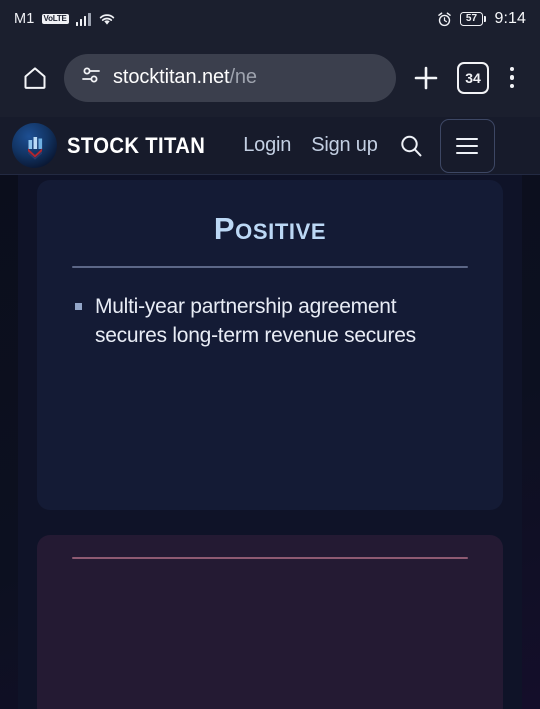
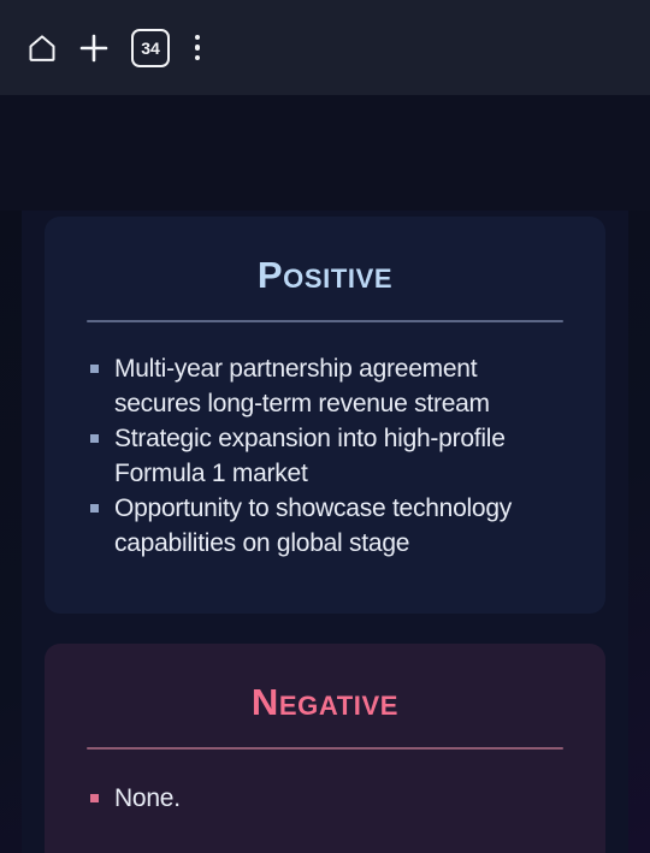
- M1
- VoLTE
- 57
- 9:14
- stocktitan.net/ne
  34
- STOCK TITAN
- Login
- Sign up
  Positive
- Multi-year partnership agreement secures long-term revenue secures
+ Multi-year partnership agreement secures long-term revenue stream
+ Strategic expansion into high-profile Formula 1 market
+ Opportunity to showcase technology capabilities on global stage
+ Negative
+ None.
